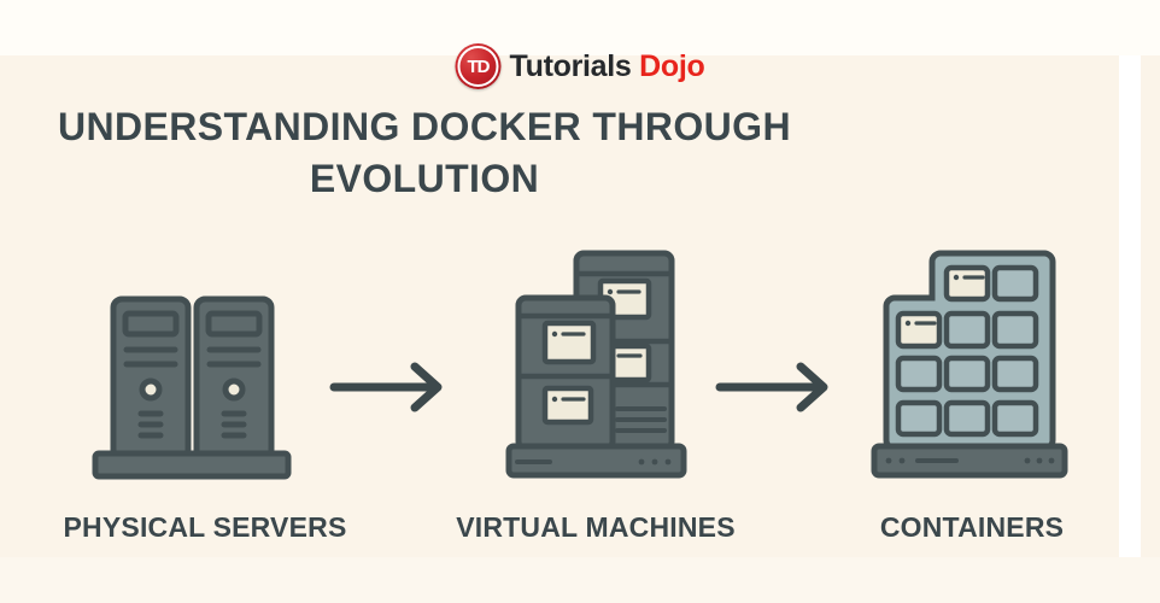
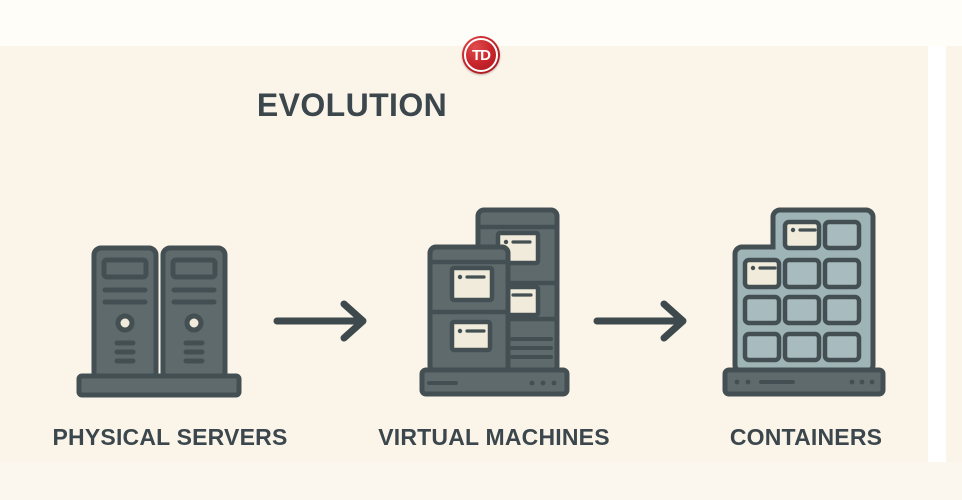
  TD
- Tutorials Dojo
- UNDERSTANDING DOCKER THROUGH
  EVOLUTION
  PHYSICAL SERVERS
  VIRTUAL MACHINES
  CONTAINERS
